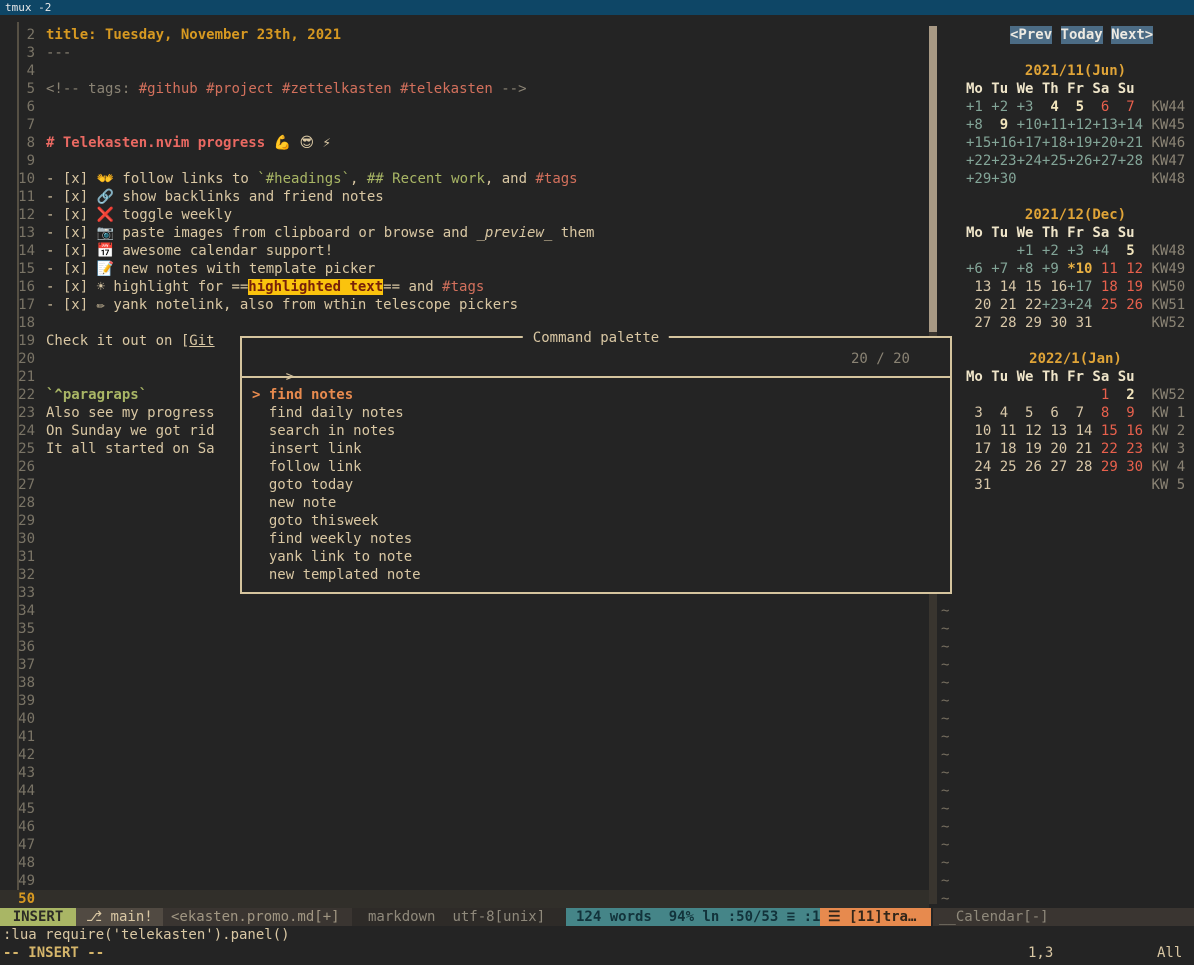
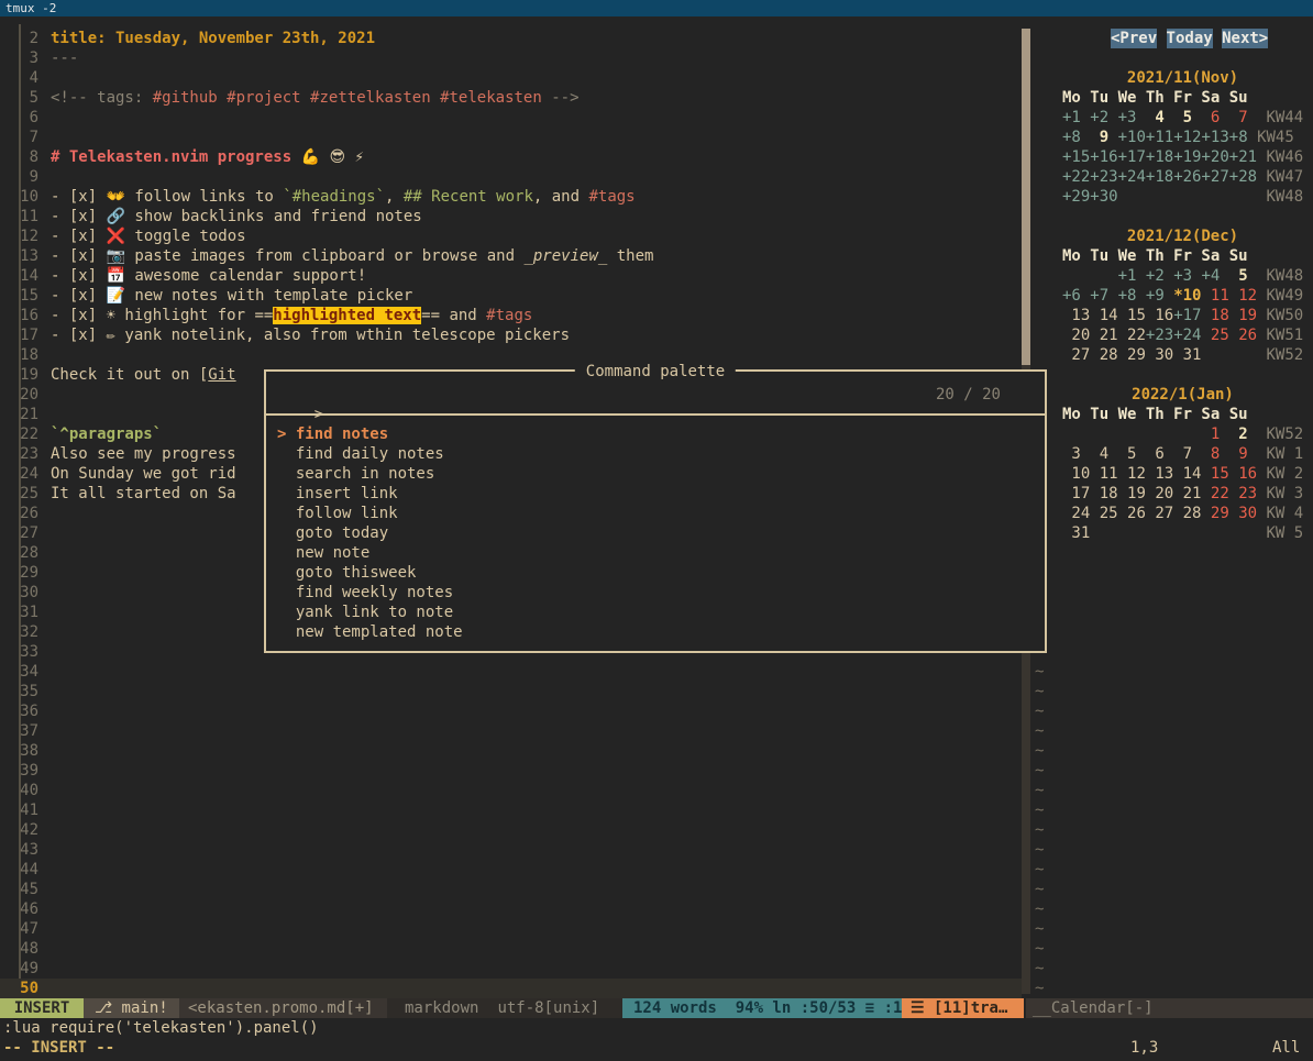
  tmux -2
  2 title: Tuesday, November 23th, 2021
  3 ---
  4
  5 <!-- tags: #github #project #zettelkasten #telekasten -->
  6
  7
  8 # Telekasten.nvim progress 💪 😎 ⚡
  9
  10 - [x] 👐 follow links to `#headings`, ## Recent work, and #tags
  11 - [x] 🔗 show backlinks and friend notes
- 12 - [x] ❌ toggle weekly
+ 12 - [x] ❌ toggle todos
  13 - [x] 📷 paste images from clipboard or browse and _preview_ them
  14 - [x] 📅 awesome calendar support!
  15 - [x] 📝 new notes with template picker
  16 - [x] ☀ highlight for ==highlighted text== and #tags
  17 - [x] ✏ yank notelink, also from wthin telescope pickers
  18
  19 Check it out on [Git
  20
  21
  22 `^paragraps`
  23 Also see my progress
  24 On Sunday we got rid
  25 It all started on Sa
  26
  27
  28
  29
  30
  31
  32
  33
  34
  35
  36
  37
  38
  39
  40
  41
  42
  43
  44
  45
  46
  47
  48
  49
  50
- 2021/11(Jun)
+ 2021/11(Nov)
  Mo Tu We Th Fr Sa Su
  +1 +2 +3 4 5 6 7 KW44
- +8 9 +10+11+12+13+14 KW45
+ +8 9 +10+11+12+13+8 KW45
  +15+16+17+18+19+20+21 KW46
- +22+23+24+25+26+27+28 KW47
+ +22+23+24+18+26+27+28 KW47
  +29+30 KW48
  2021/12(Dec)
  Mo Tu We Th Fr Sa Su
  +1 +2 +3 +4 5 KW48
  +6 +7 +8 +9 *10 11 12 KW49
  13 14 15 16+17 18 19 KW50
  20 21 22+23+24 25 26 KW51
  27 28 29 30 31 KW52
  2022/1(Jan)
  Mo Tu We Th Fr Sa Su
  1 2 KW52
  3 4 5 6 7 8 9 KW 1
  10 11 12 13 14 15 16 KW 2
  17 18 19 20 21 22 23 KW 3
  24 25 26 27 28 29 30 KW 4
  31 KW 5
  ~
  ~
  ~
  ~
  ~
  ~
  ~
  ~
  ~
  ~
  ~
  ~
  ~
  ~
  ~
  ~
  ~
  <Prev
  Today
  Next>
  Command palette
  20 / 20
  > find notes
  find daily notes
  search in notes
  insert link
  follow link
  goto today
  new note
  goto thisweek
  find weekly notes
  yank link to note
  new templated note
  INSERT
  ⎇ main!
  <ekasten.promo.md[+]
  markdown utf-8[unix]
  124 words 94% ln :50/53 ≡ :1
  ☰ [11]tra…
  __Calendar[-]
  :lua require('telekasten').panel()
  -- INSERT --
  1,3
  All
